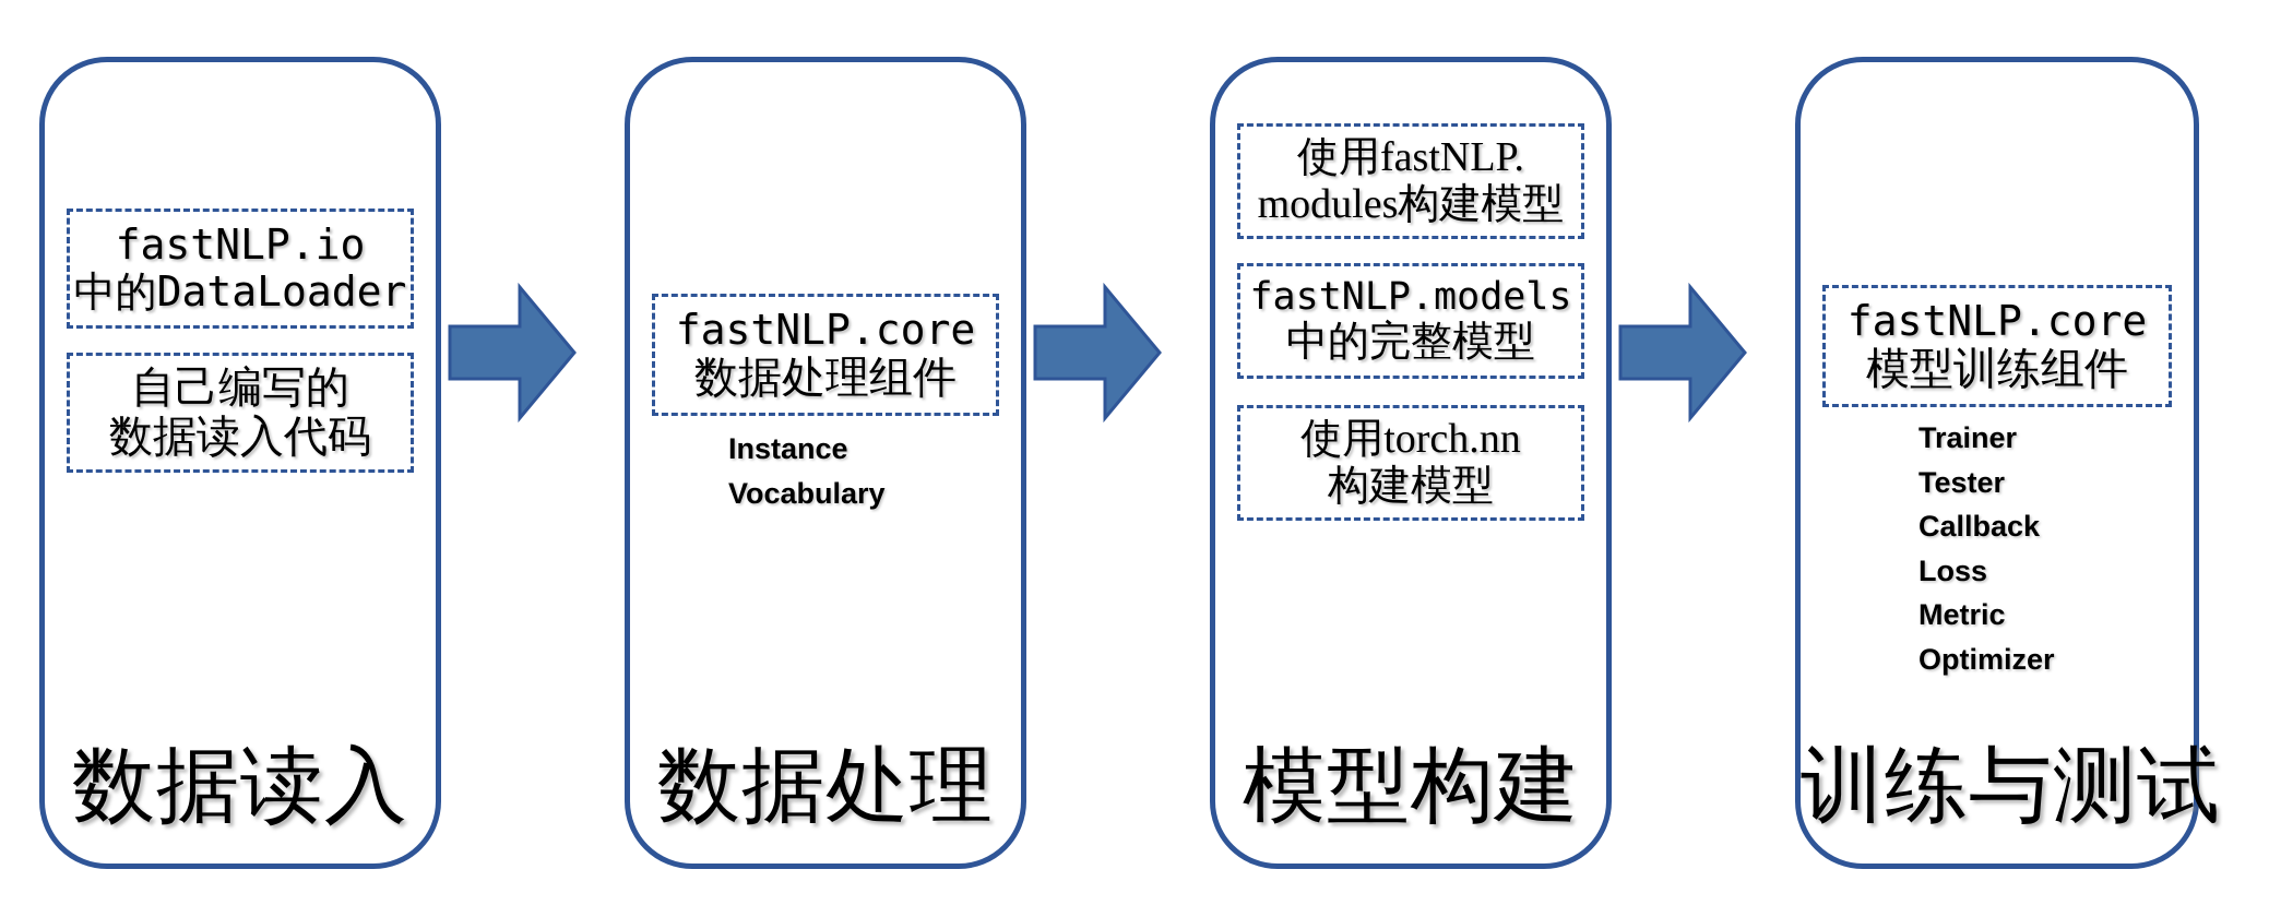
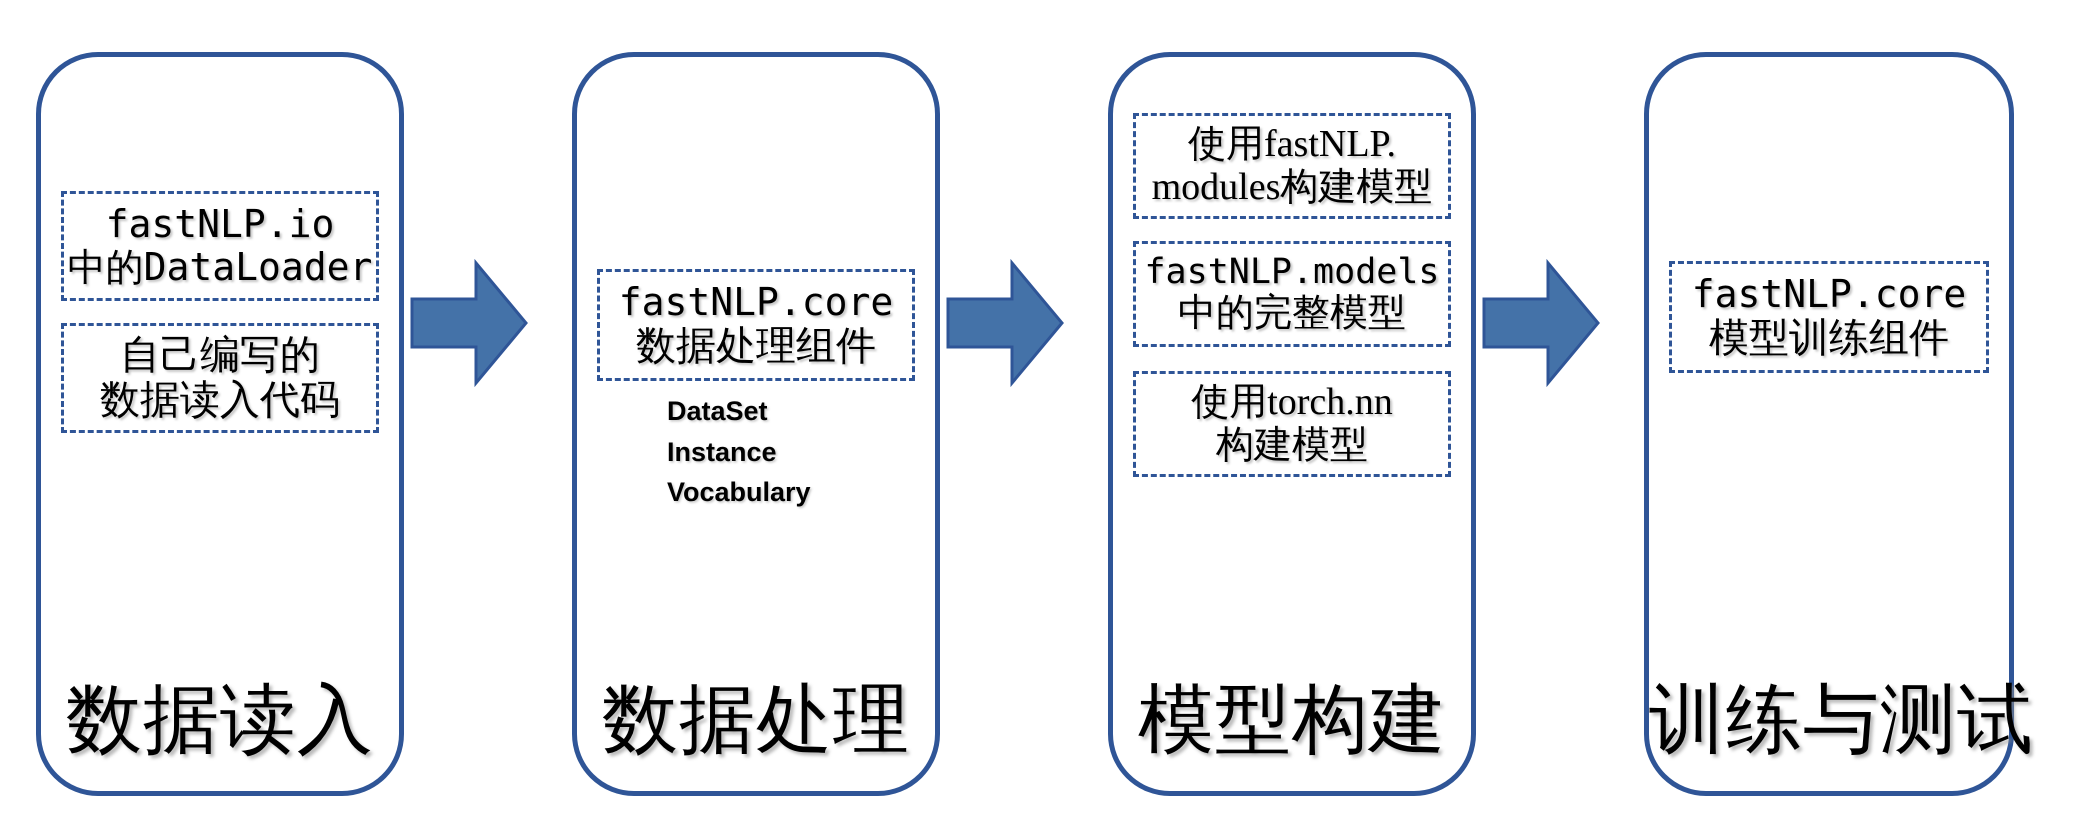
  fastNLP.io
  中的DataLoader
  自己编写的
  数据读入代码
  数据读入
  fastNLP.core
  数据处理组件
+ DataSet
  Instance
  Vocabulary
  数据处理
  使用fastNLP.
  modules构建模型
  fastNLP.models
  中的完整模型
  使用torch.nn
  构建模型
  模型构建
  fastNLP.core
  模型训练组件
- Trainer
- Tester
- Callback
- Loss
- Metric
- Optimizer
  训练与测试
